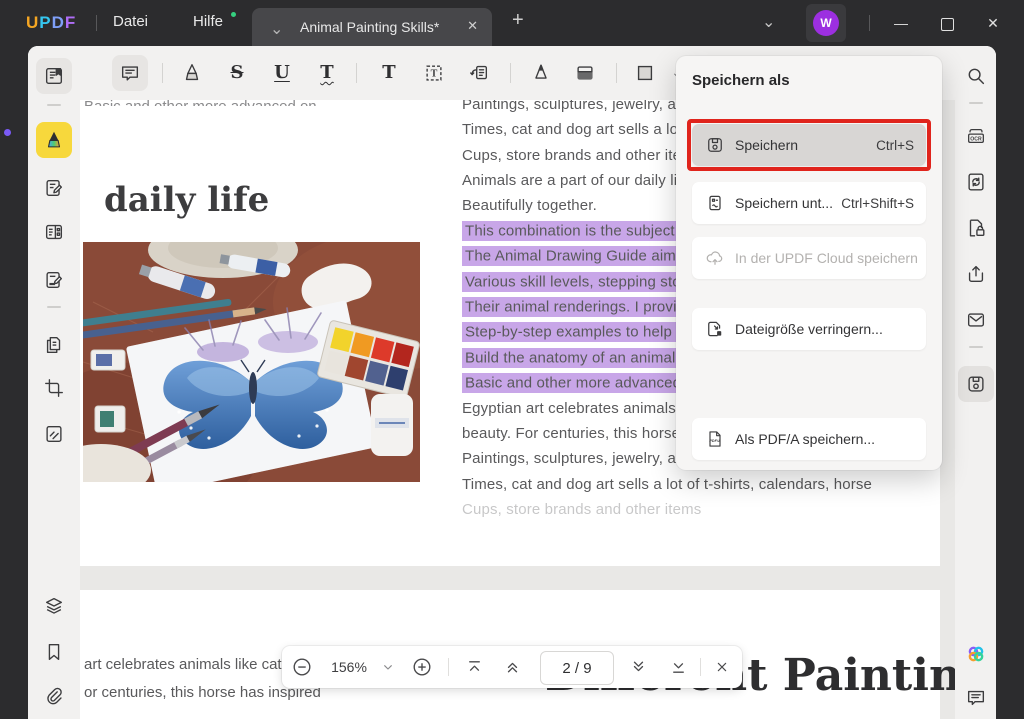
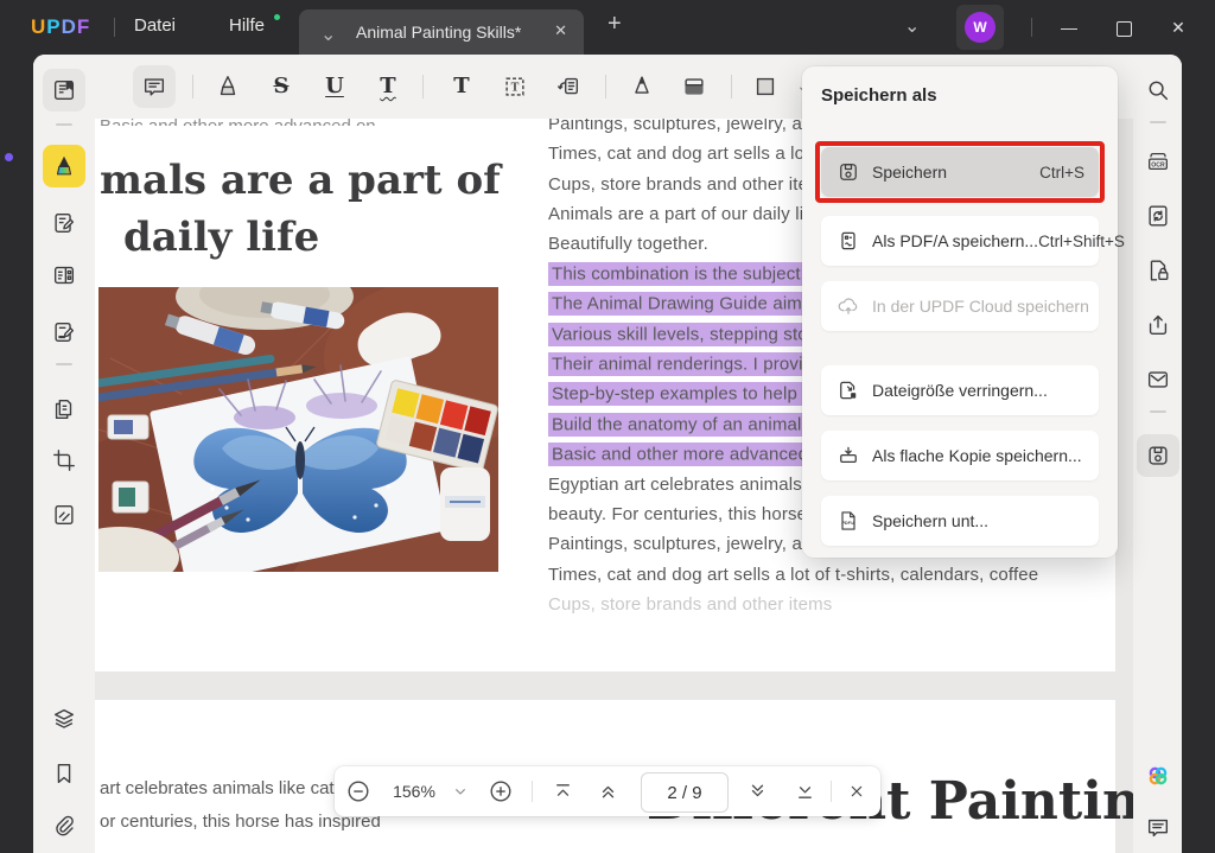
  UPDF
  Datei
  Hilfe
  ⌄
  Animal Painting Skills*
  ✕
  +
  ⌄
  W
  —
  ✕
+ mals are a part of
  daily life
  Paintings, sculptures, jewelry, a
  Times, cat and dog art sells a lo
  Cups, store brands and other it
  Animals are a part of our daily l
  Beautifully together.
  This combination is the subject
  The Animal Drawing Guide aim
  Various skill levels, stepping st
  Their animal renderings. I provi
  Step-by-step examples to help
  Build the anatomy of an animal
  Basic and other more advance
  Egyptian art celebrates animals
  beauty. For centuries, this hors
  Paintings, sculptures, jewelry, a
- Times, cat and dog art sells a lot of t-shirts, calendars, horse
+ Times, cat and dog art sells a lot of t-shirts, calendars, coffee
  Cups, store brands and other items
  art celebrates animals like cat
  or centuries, this horse has inspired
  S
  U
  T
  T
  Speichern als
  Speichern
  Ctrl+S
- Speichern unt...
+ Als PDF/A speichern...
  Ctrl+Shift+S
  In der UPDF Cloud speichern
  Dateigröße verringern...
+ Als flache Kopie speichern...
- Als PDF/A speichern...
+ Speichern unt...
  156%
  2 / 9
